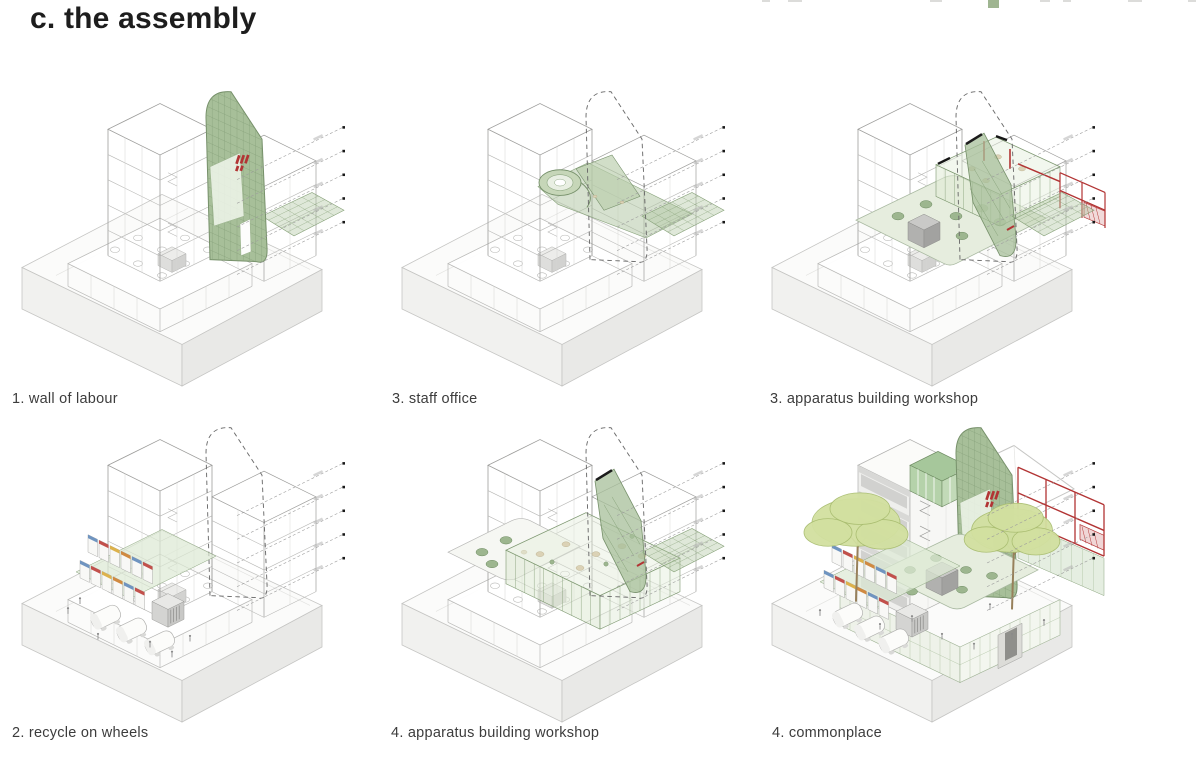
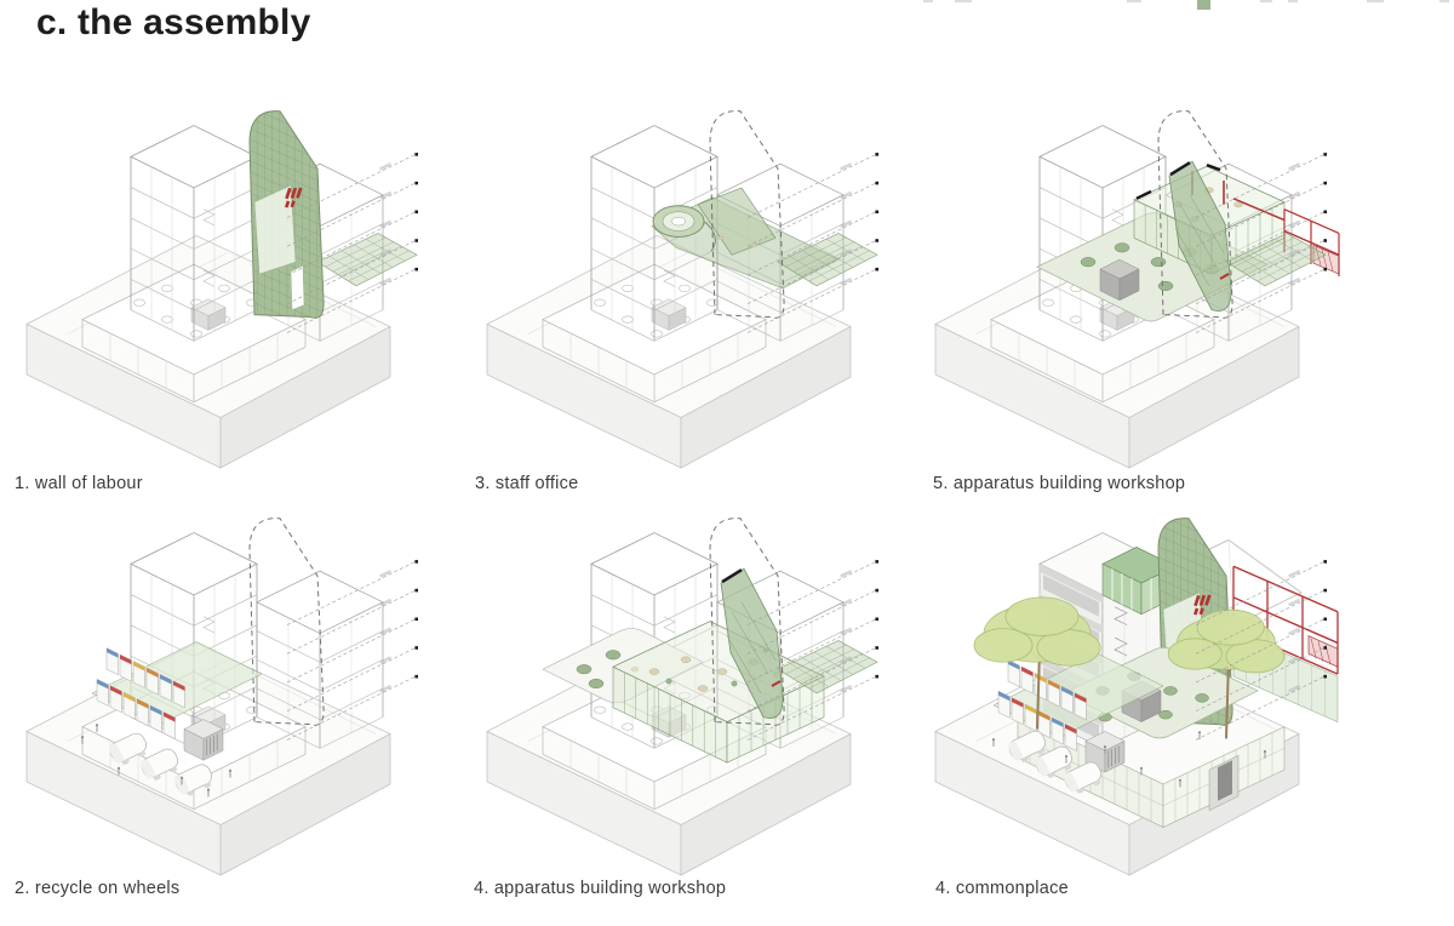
  c. the assembly
  1. wall of labour
  3. staff office
- 3. apparatus building workshop
+ 5. apparatus building workshop
  2. recycle on wheels
  4. apparatus building workshop
  4. commonplace
